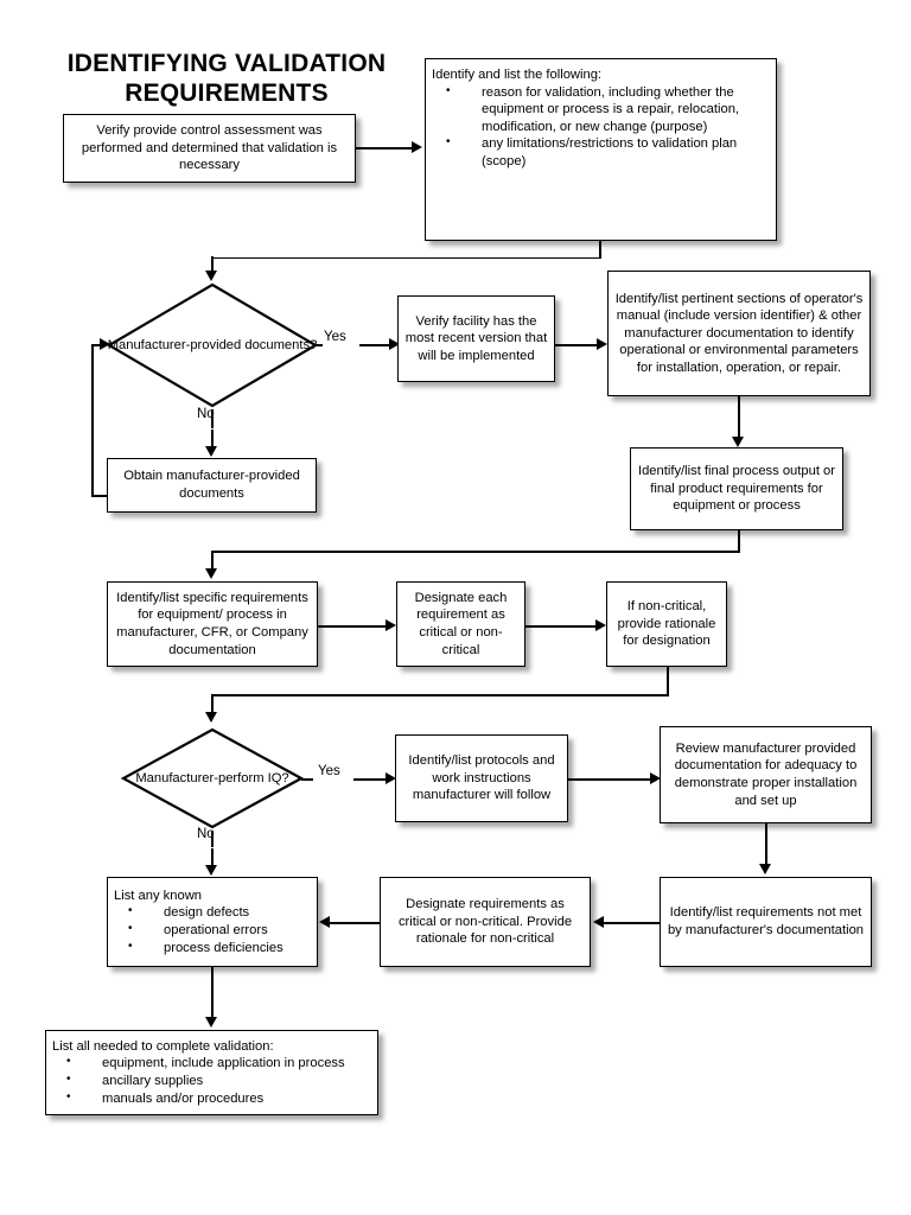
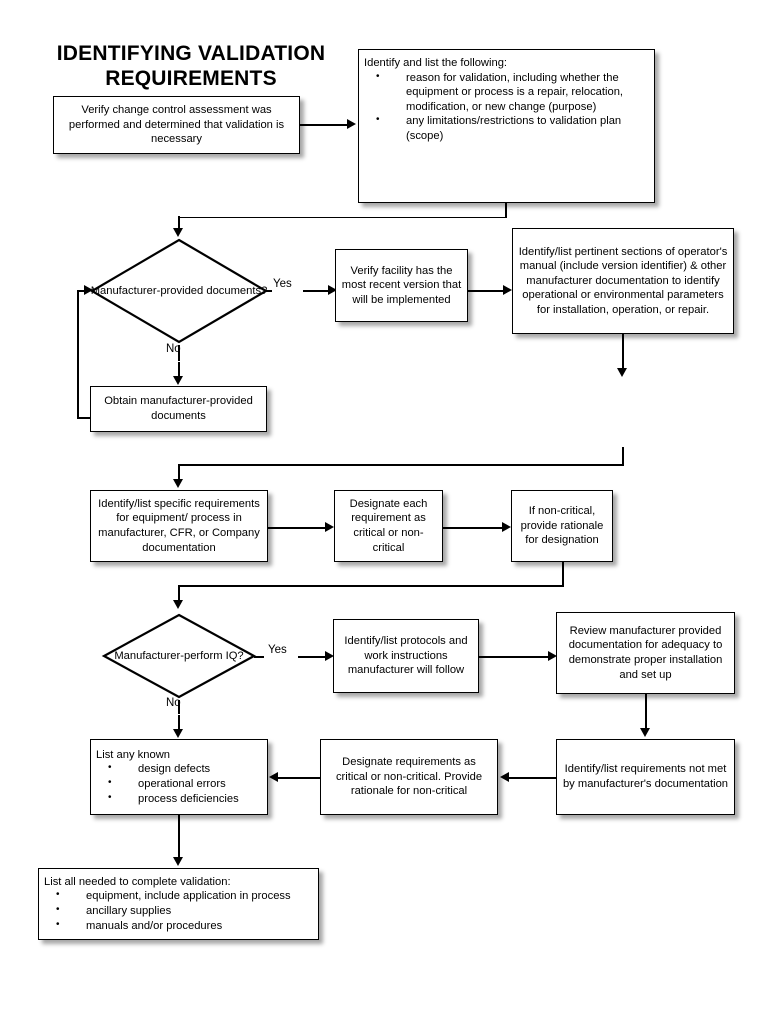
  IDENTIFYING VALIDATION REQUIREMENTS
- Verify provide control assessment was performed and determined that validation is necessary
+ Verify change control assessment was performed and determined that validation is necessary
  Identify and list the following:
  reason for validation, including whether the equipment or process is a repair, relocation, modification, or new change (purpose)
  any limitations/restrictions to validation plan (scope)
  Manufacturer-provided documents?
  Yes
  Verify facility has the most recent version that will be implemented
  Identify/list pertinent sections of operator's manual (include version identifier) & other manufacturer documentation to identify operational or environmental parameters for installation, operation, or repair.
  Obtain manufacturer-provided documents
- Identify/list final process output or final product requirements for equipment or process
  Identify/list specific requirements for equipment/ process in manufacturer, CFR, or Company documentation
  Designate each requirement as critical or non-critical
  If non-critical, provide rationale for designation
  Manufacturer-perform IQ?
  Yes
  Identify/list protocols and work instructions manufacturer will follow
  Review manufacturer provided documentation for adequacy to demonstrate proper installation and set up
  Identify/list requirements not met by manufacturer's documentation
  Designate requirements as critical or non-critical. Provide rationale for non-critical
  List any known
  design defects
  operational errors
  process deficiencies
  List all needed to complete validation:
  equipment, include application in process
  ancillary supplies
  manuals and/or procedures
